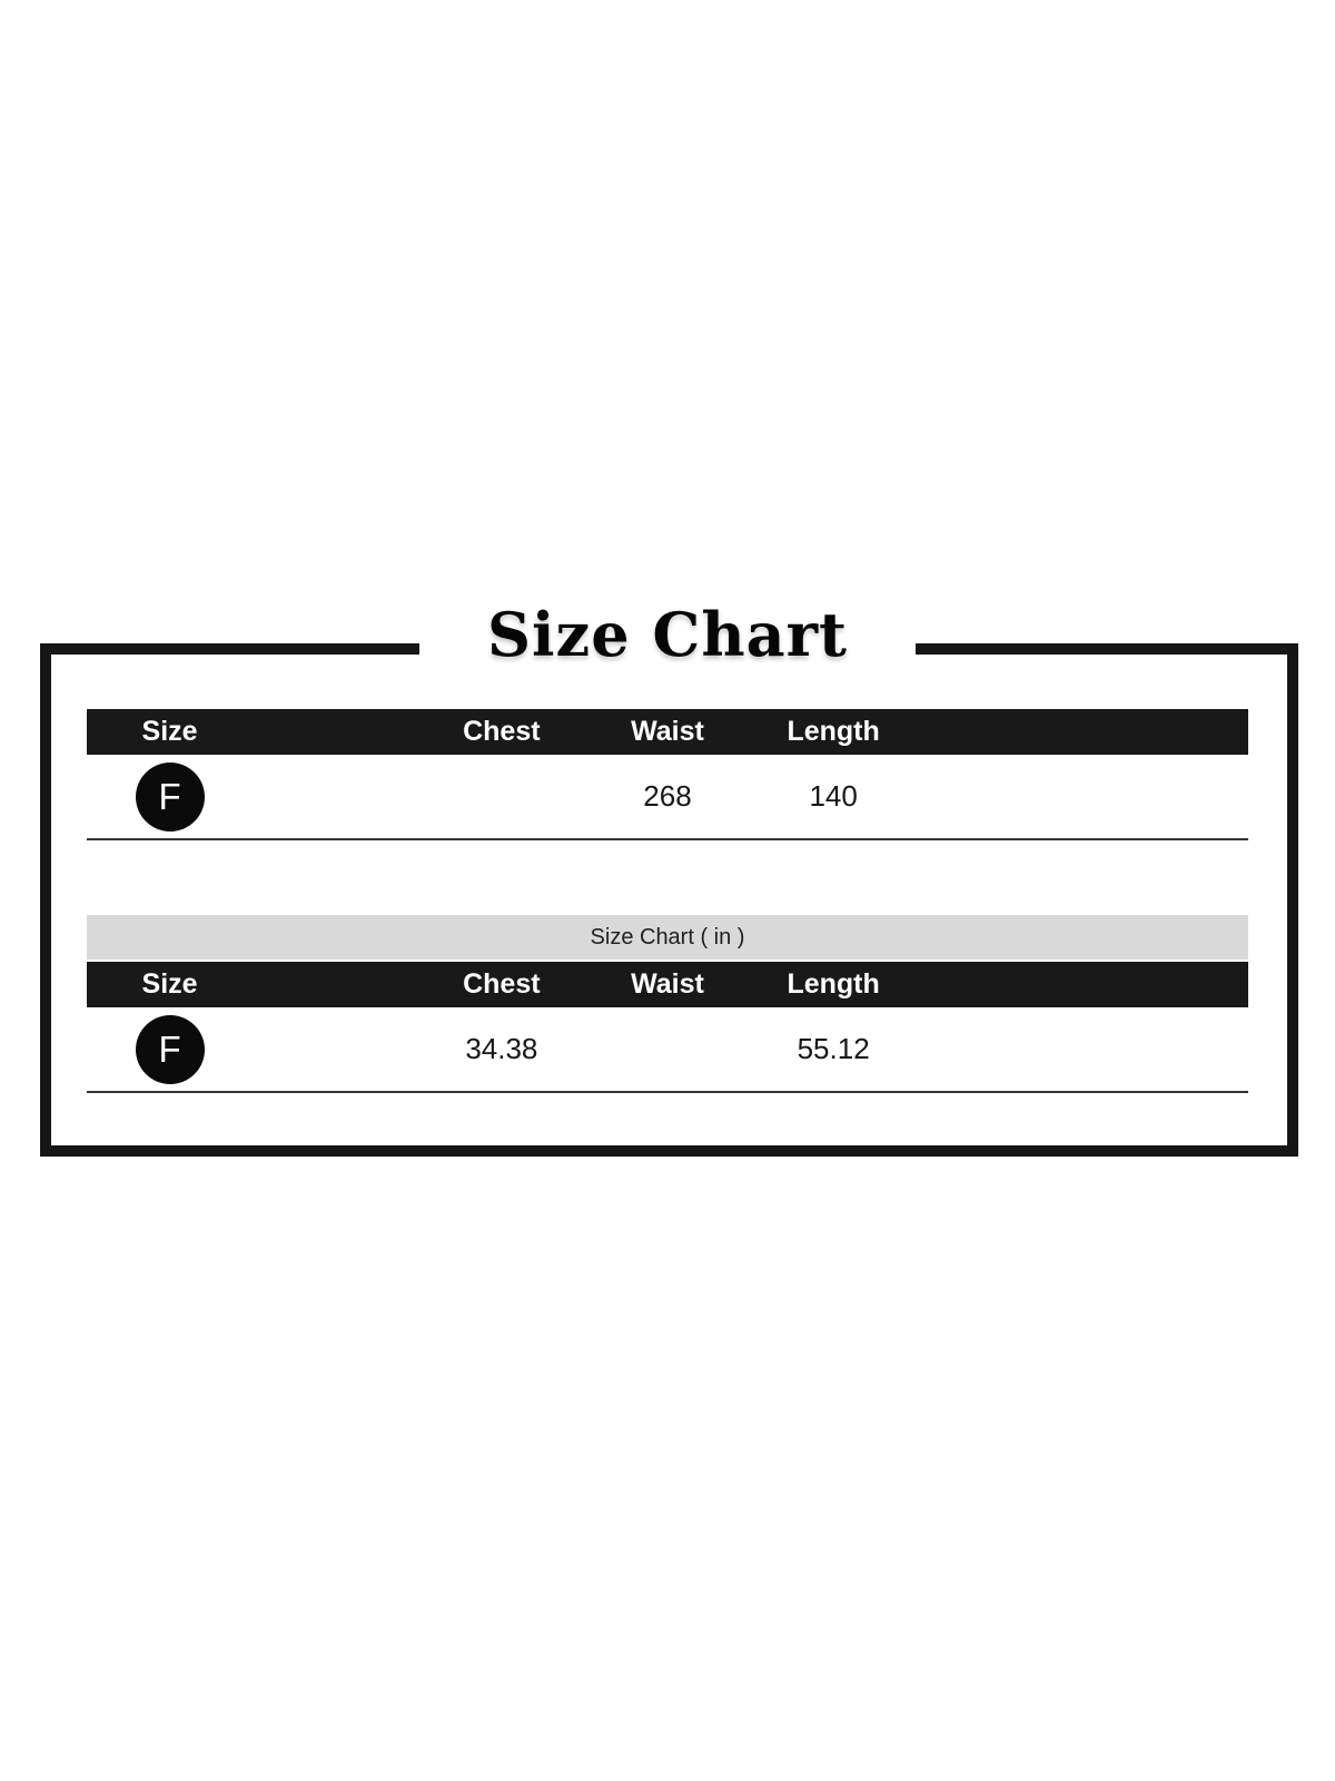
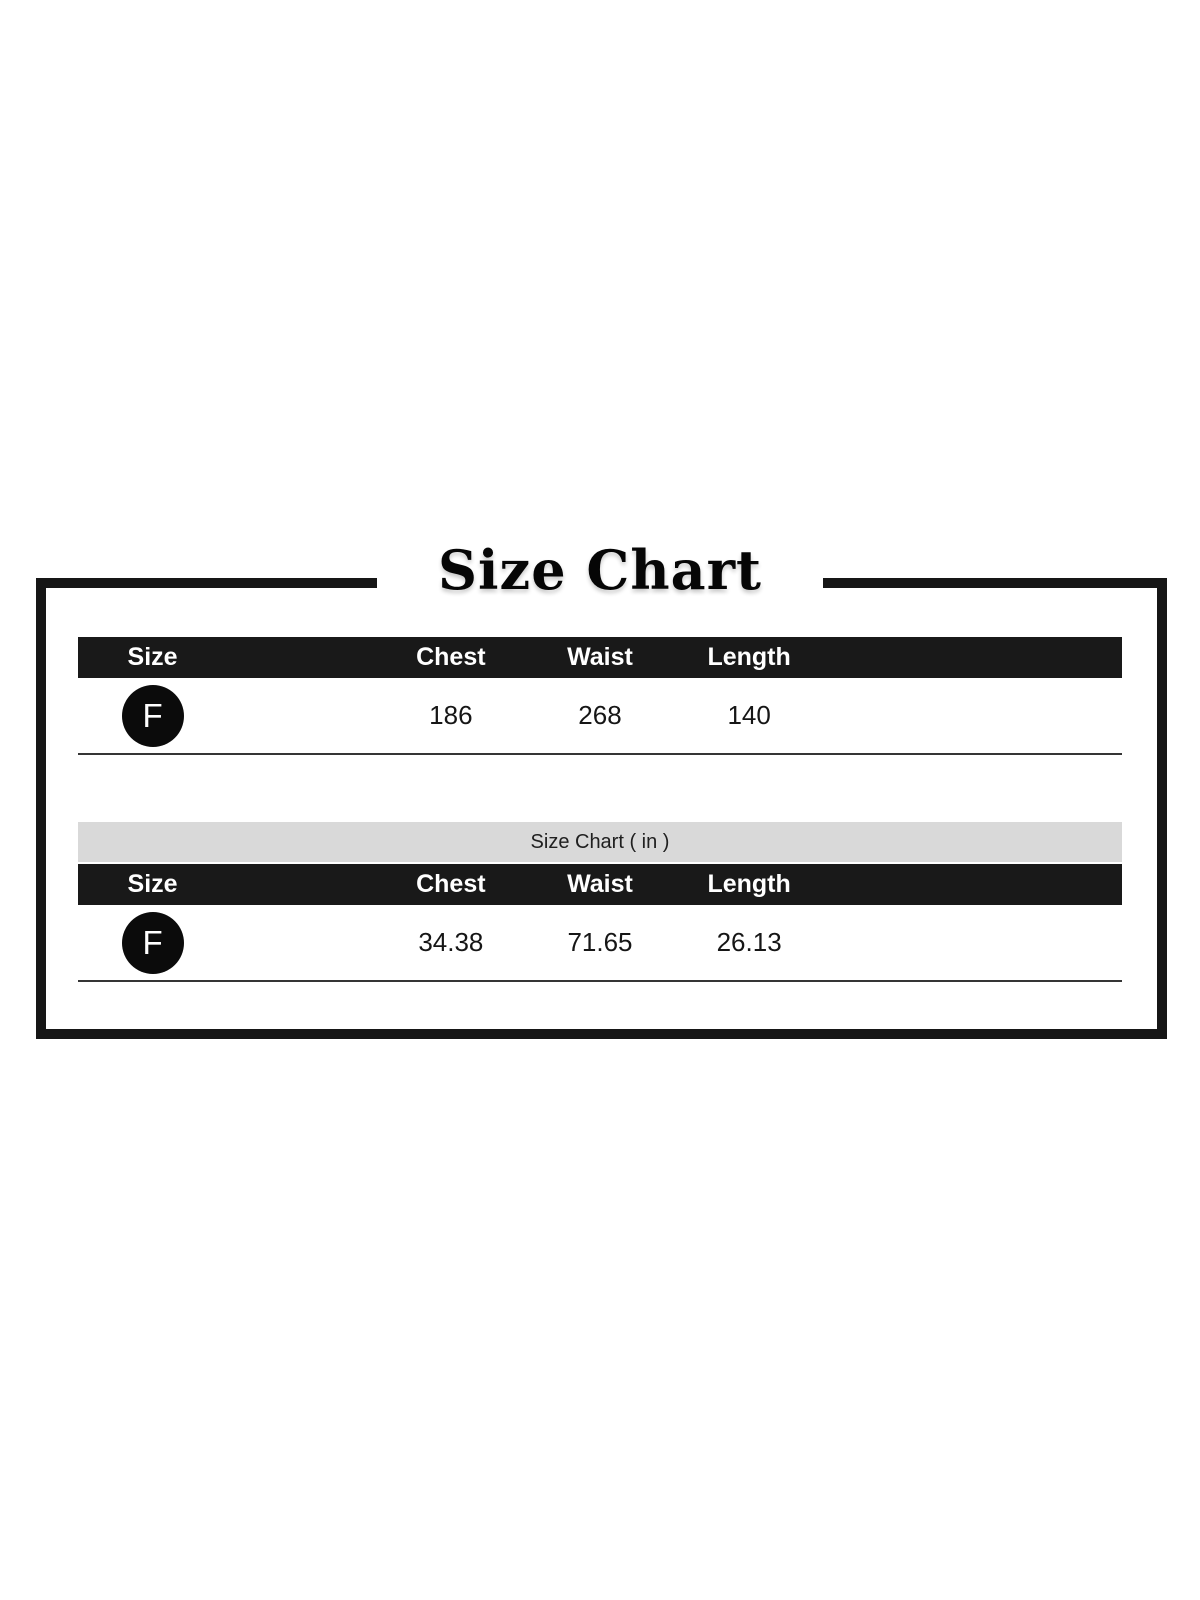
  Size Chart
  Size
  Chest
  Waist
  Length
  F
+ 186
  268
  140
  Size Chart ( in )
  Size
  Chest
  Waist
  Length
  F
  34.38
+ 71.65
- 55.12
+ 26.13
